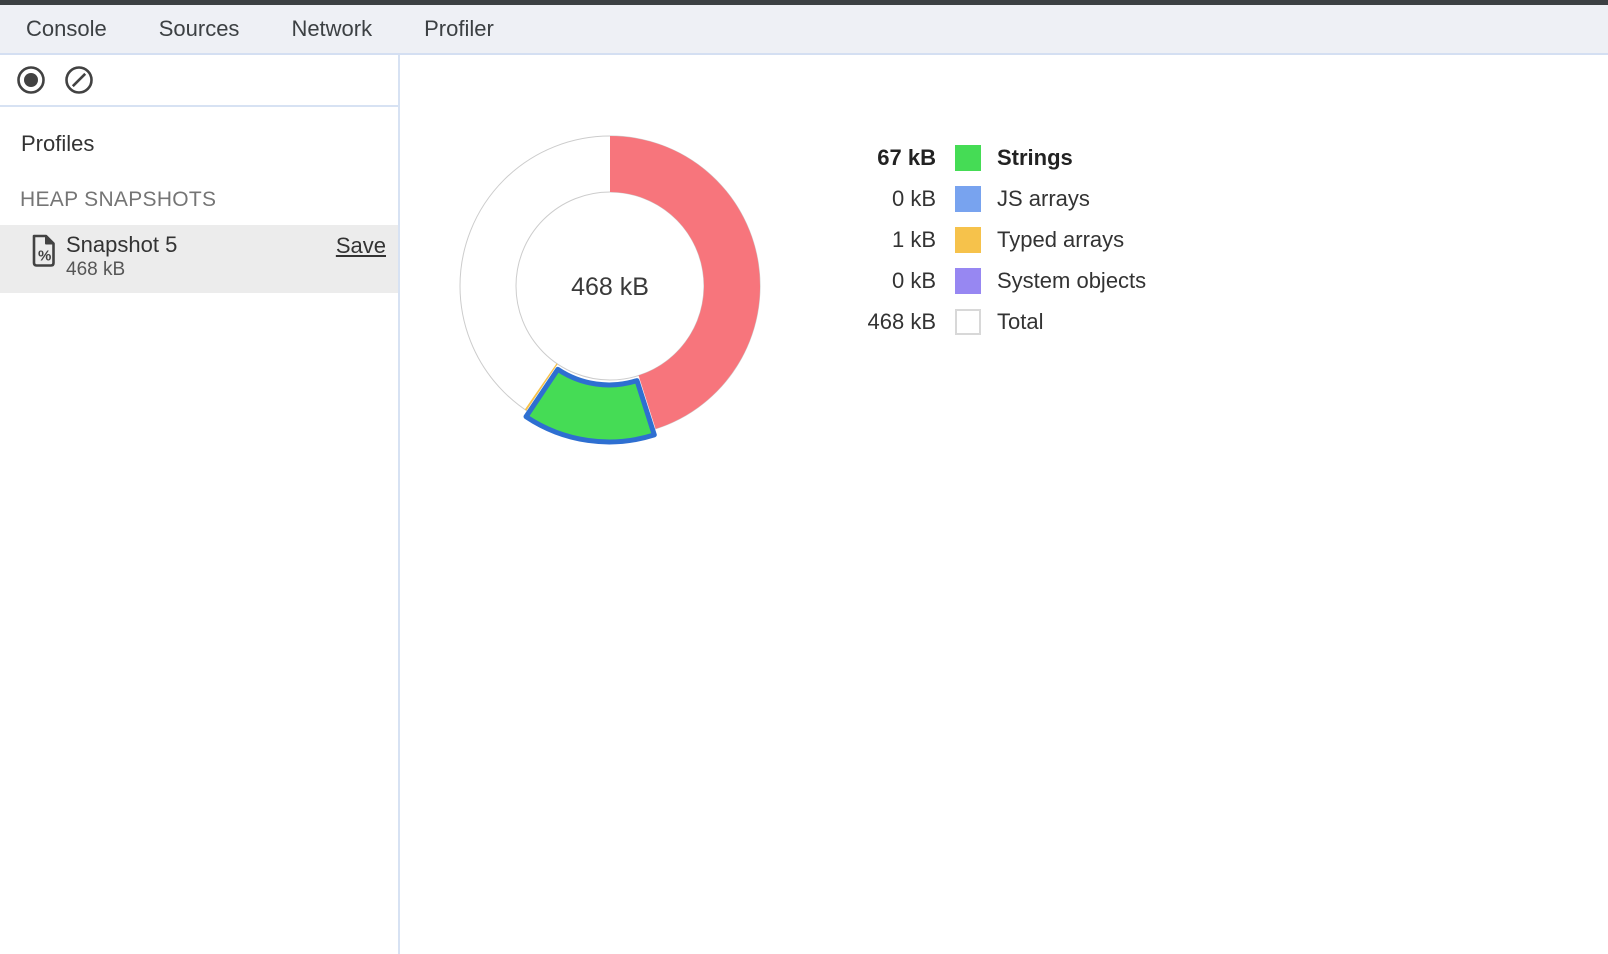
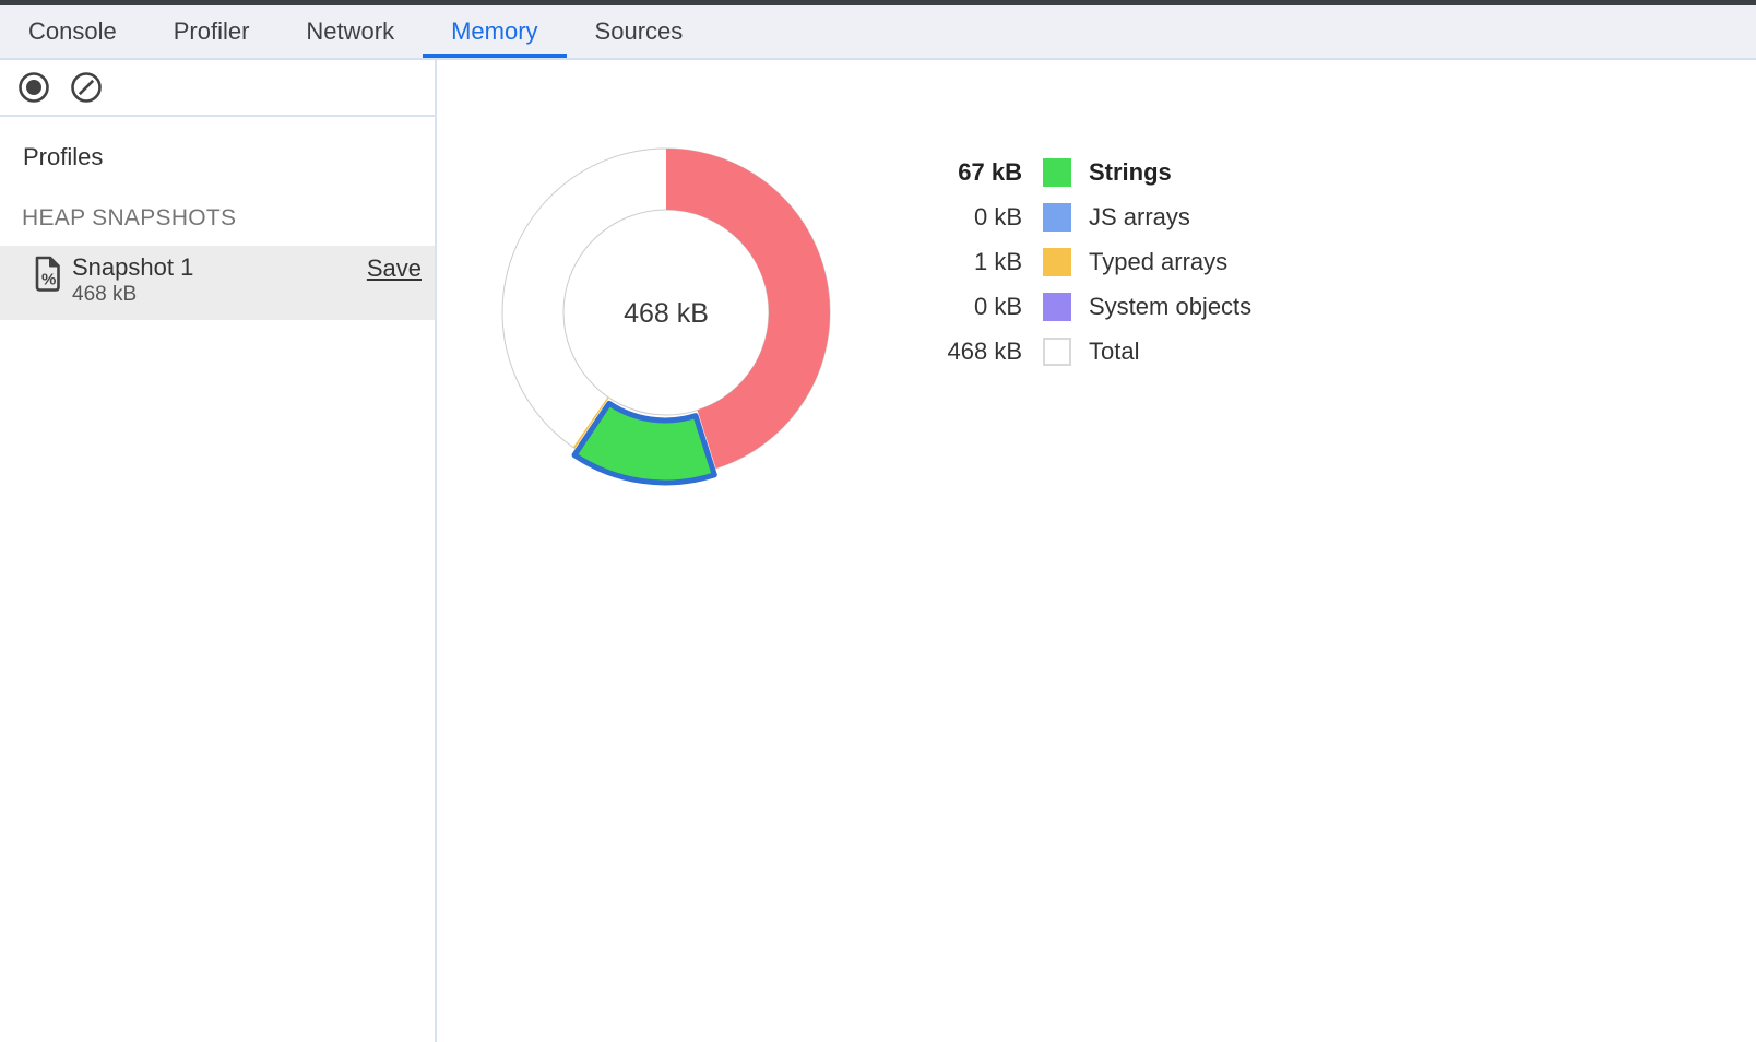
  Console
- Sources
+ Profiler
  Network
+ Memory
- Profiler
+ Sources
  Profiles
  HEAP SNAPSHOTS
  %
- Snapshot 5
+ Snapshot 1
  468 kB
  Save
  468 kB
  67 kB
  Strings
  0 kB
  JS arrays
  1 kB
  Typed arrays
  0 kB
  System objects
  468 kB
  Total
